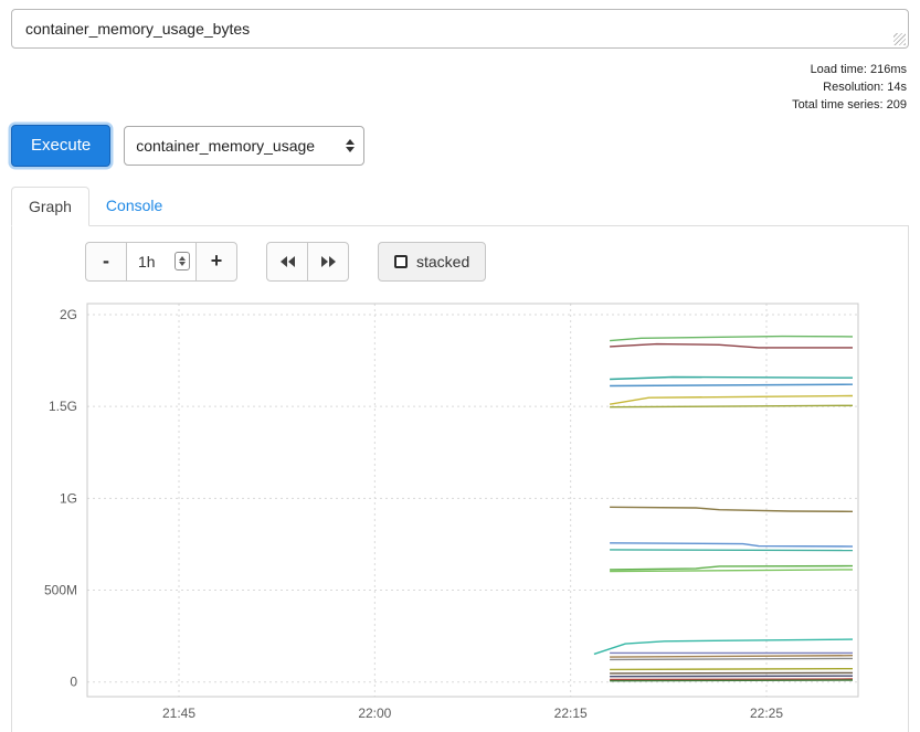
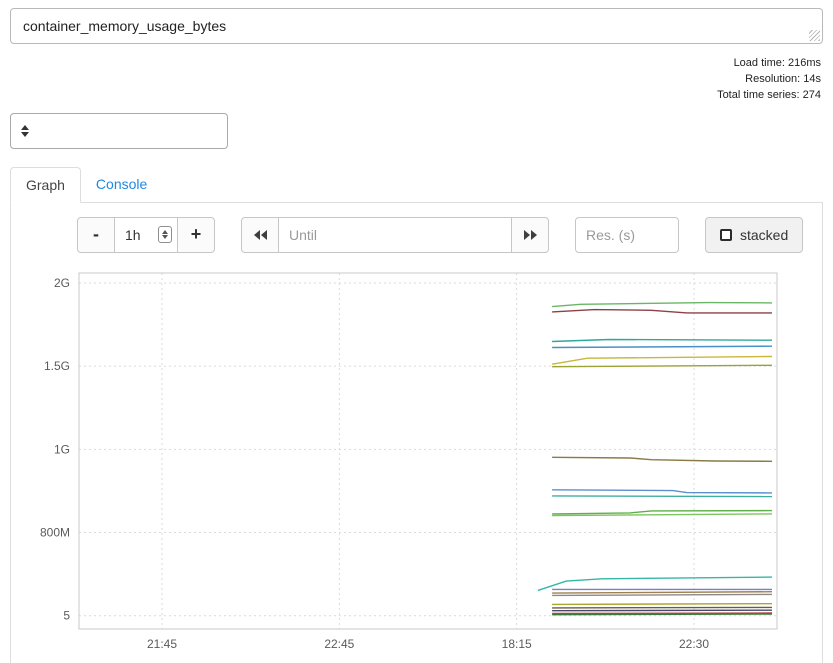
  container_memory_usage_bytes
  Load time: 216ms
  Resolution: 14s
- Total time series: 209
+ Total time series: 274
- Execute
- container_memory_usage
  Graph
  Console
  -
  1h
  +
+ Until
+ Res. (s)
  stacked
  21:45
- 22:00
+ 22:45
- 22:15
+ 18:15
- 22:25
+ 22:30
- 0
+ 5
- 500M
+ 800M
  1G
  1.5G
  2G
